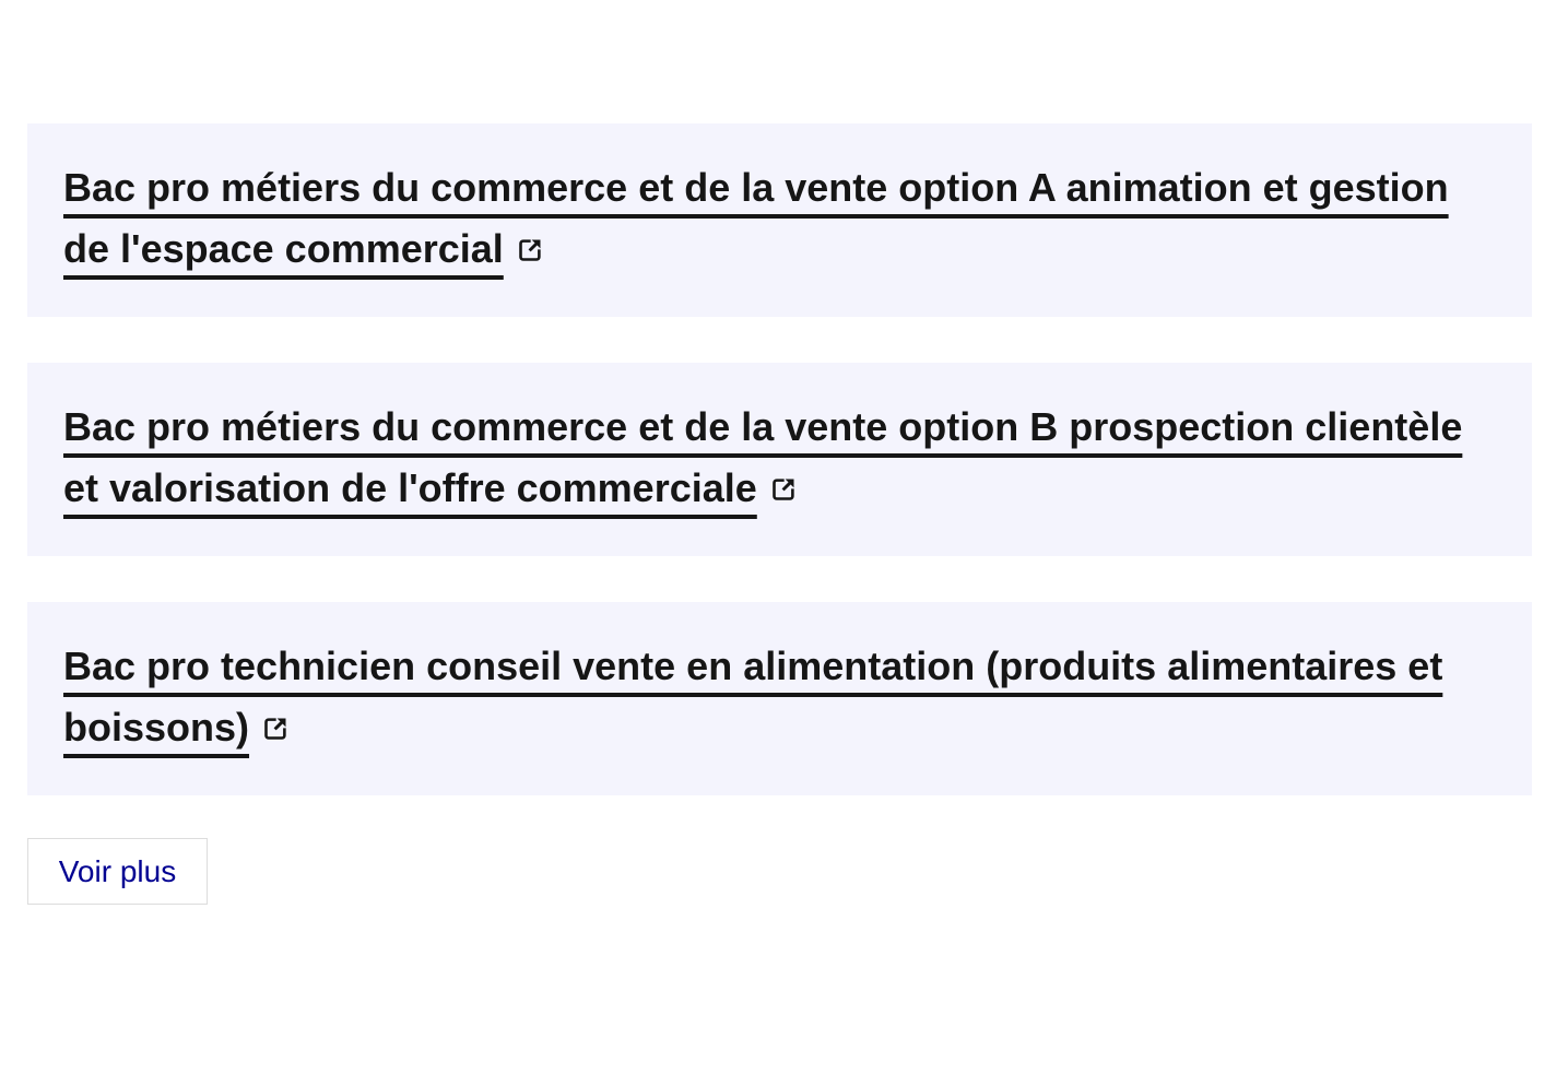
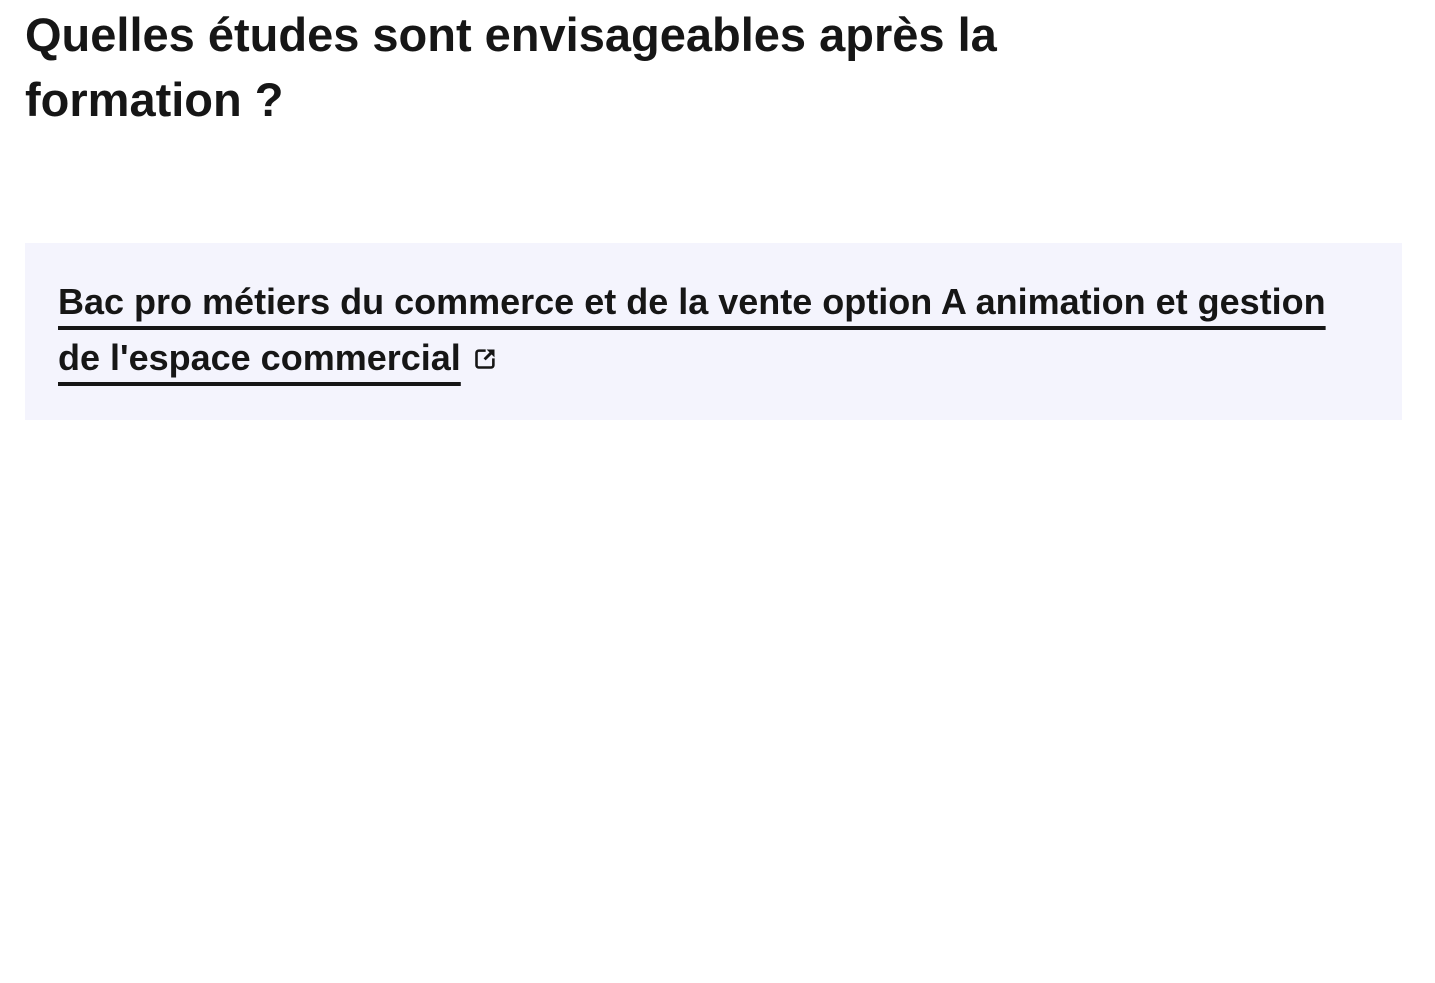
+ Quelles études sont envisageables après la formation ?
  Bac pro métiers du commerce et de la vente option A animation et gestion de l'espace commercial
- Bac pro métiers du commerce et de la vente option B prospection clientèle et valorisation de l'offre commerciale
- Bac pro technicien conseil vente en alimentation (produits alimentaires et boissons)
- Voir plus
